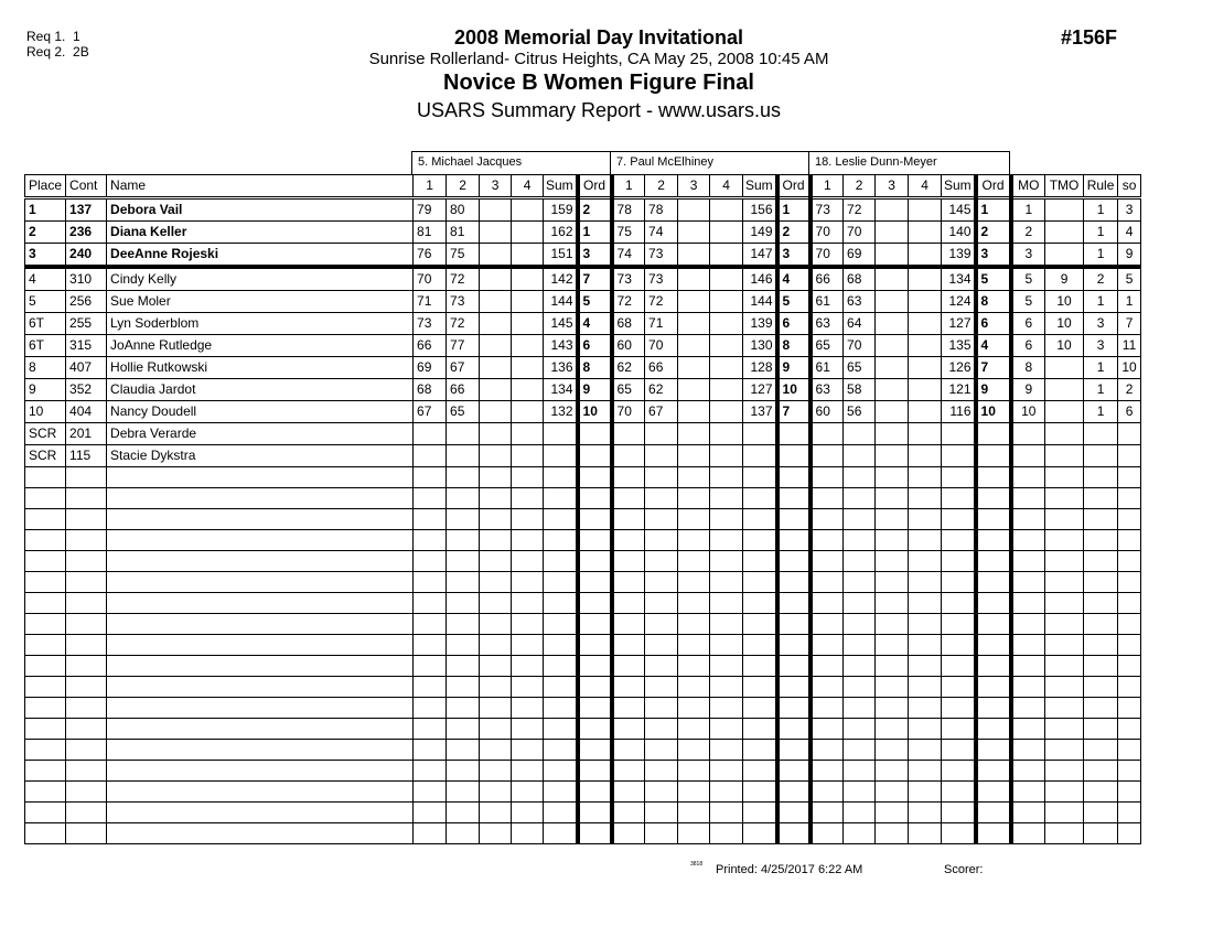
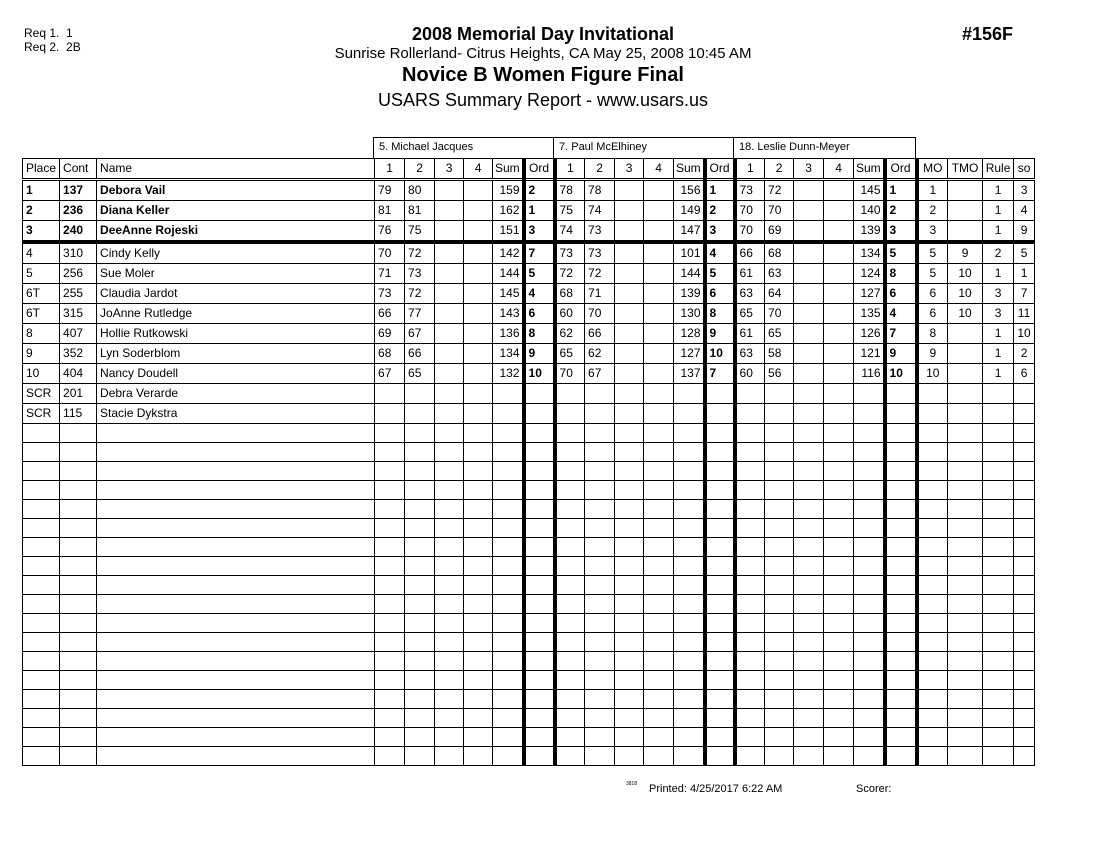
  Req 1. 1
  Req 2. 2B
  2008 Memorial Day Invitational
  Sunrise Rollerland- Citrus Heights, CA May 25, 2008 10:45 AM
  Novice B Women Figure Final
  USARS Summary Report - www.usars.us
  #156F
  5. Michael Jacques
  7. Paul McElhiney
  18. Leslie Dunn-Meyer
  Place	Cont	Name	1	2	3	4	Sum	Ord	1	2	3	4	Sum	Ord	1	2	3	4	Sum	Ord	MO	TMO	Rule	so
  1	137	Debora Vail	79	80			159	2	78	78			156	1	73	72			145	1	1		1	3
  2	236	Diana Keller	81	81			162	1	75	74			149	2	70	70			140	2	2		1	4
  3	240	DeeAnne Rojeski	76	75			151	3	74	73			147	3	70	69			139	3	3		1	9
- 4	310	Cindy Kelly	70	72			142	7	73	73			146	4	66	68			134	5	5	9	2	5
+ 4	310	Cindy Kelly	70	72			142	7	73	73			101	4	66	68			134	5	5	9	2	5
  5	256	Sue Moler	71	73			144	5	72	72			144	5	61	63			124	8	5	10	1	1
- 6T	255	Lyn Soderblom	73	72			145	4	68	71			139	6	63	64			127	6	6	10	3	7
+ 6T	255	Claudia Jardot	73	72			145	4	68	71			139	6	63	64			127	6	6	10	3	7
  6T	315	JoAnne Rutledge	66	77			143	6	60	70			130	8	65	70			135	4	6	10	3	11
  8	407	Hollie Rutkowski	69	67			136	8	62	66			128	9	61	65			126	7	8		1	10
- 9	352	Claudia Jardot	68	66			134	9	65	62			127	10	63	58			121	9	9		1	2
+ 9	352	Lyn Soderblom	68	66			134	9	65	62			127	10	63	58			121	9	9		1	2
  10	404	Nancy Doudell	67	65			132	10	70	67			137	7	60	56			116	10	10		1	6
  SCR	201	Debra Verarde
  SCR	115	Stacie Dykstra
  Printed: 4/25/2017 6:22 AM
  Scorer:
